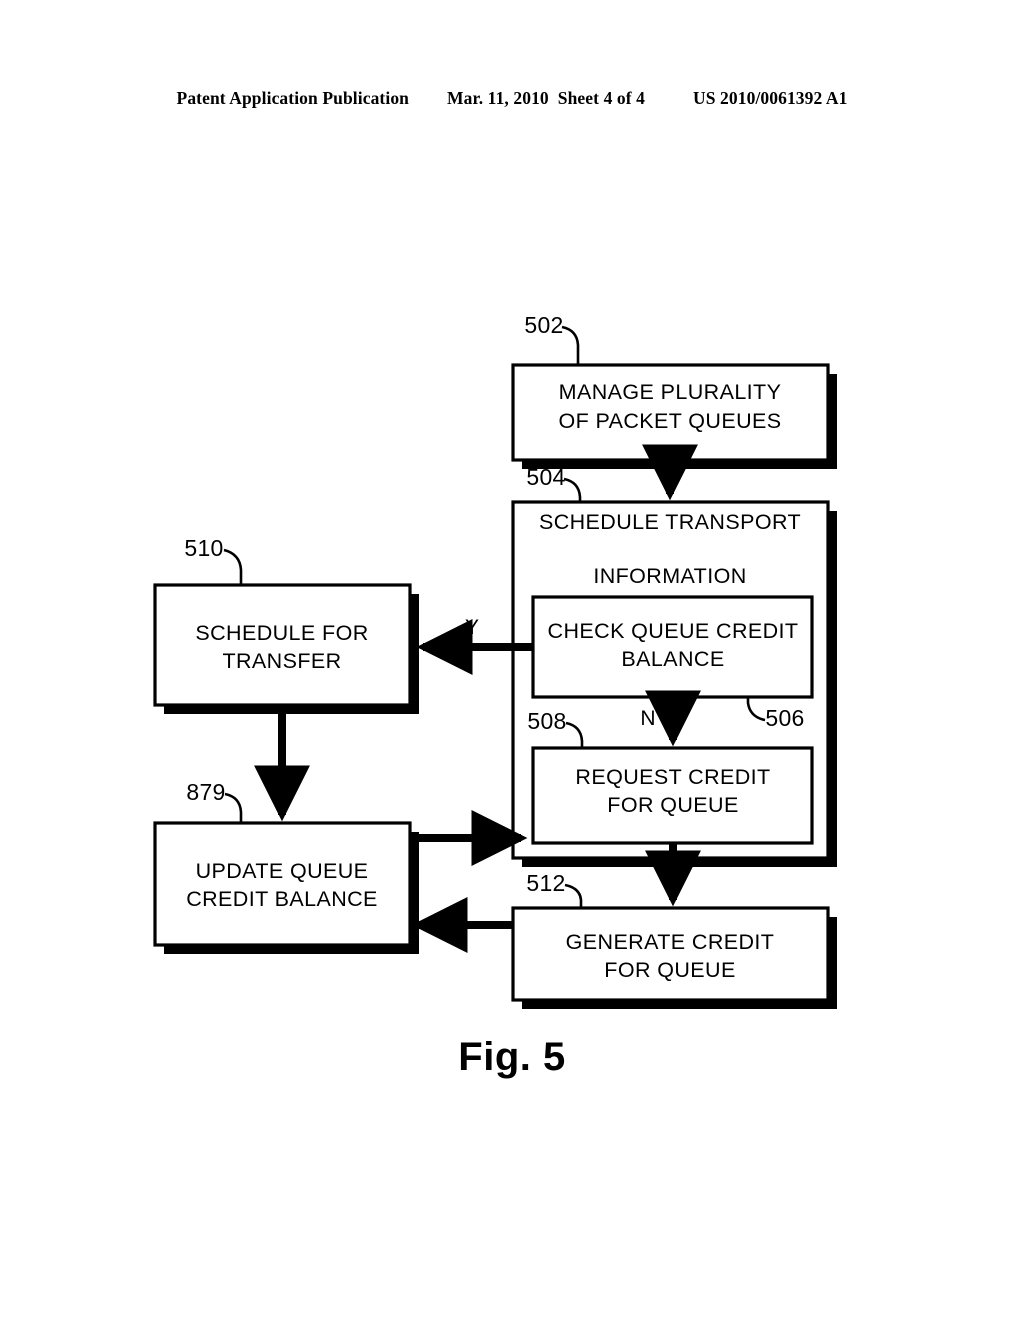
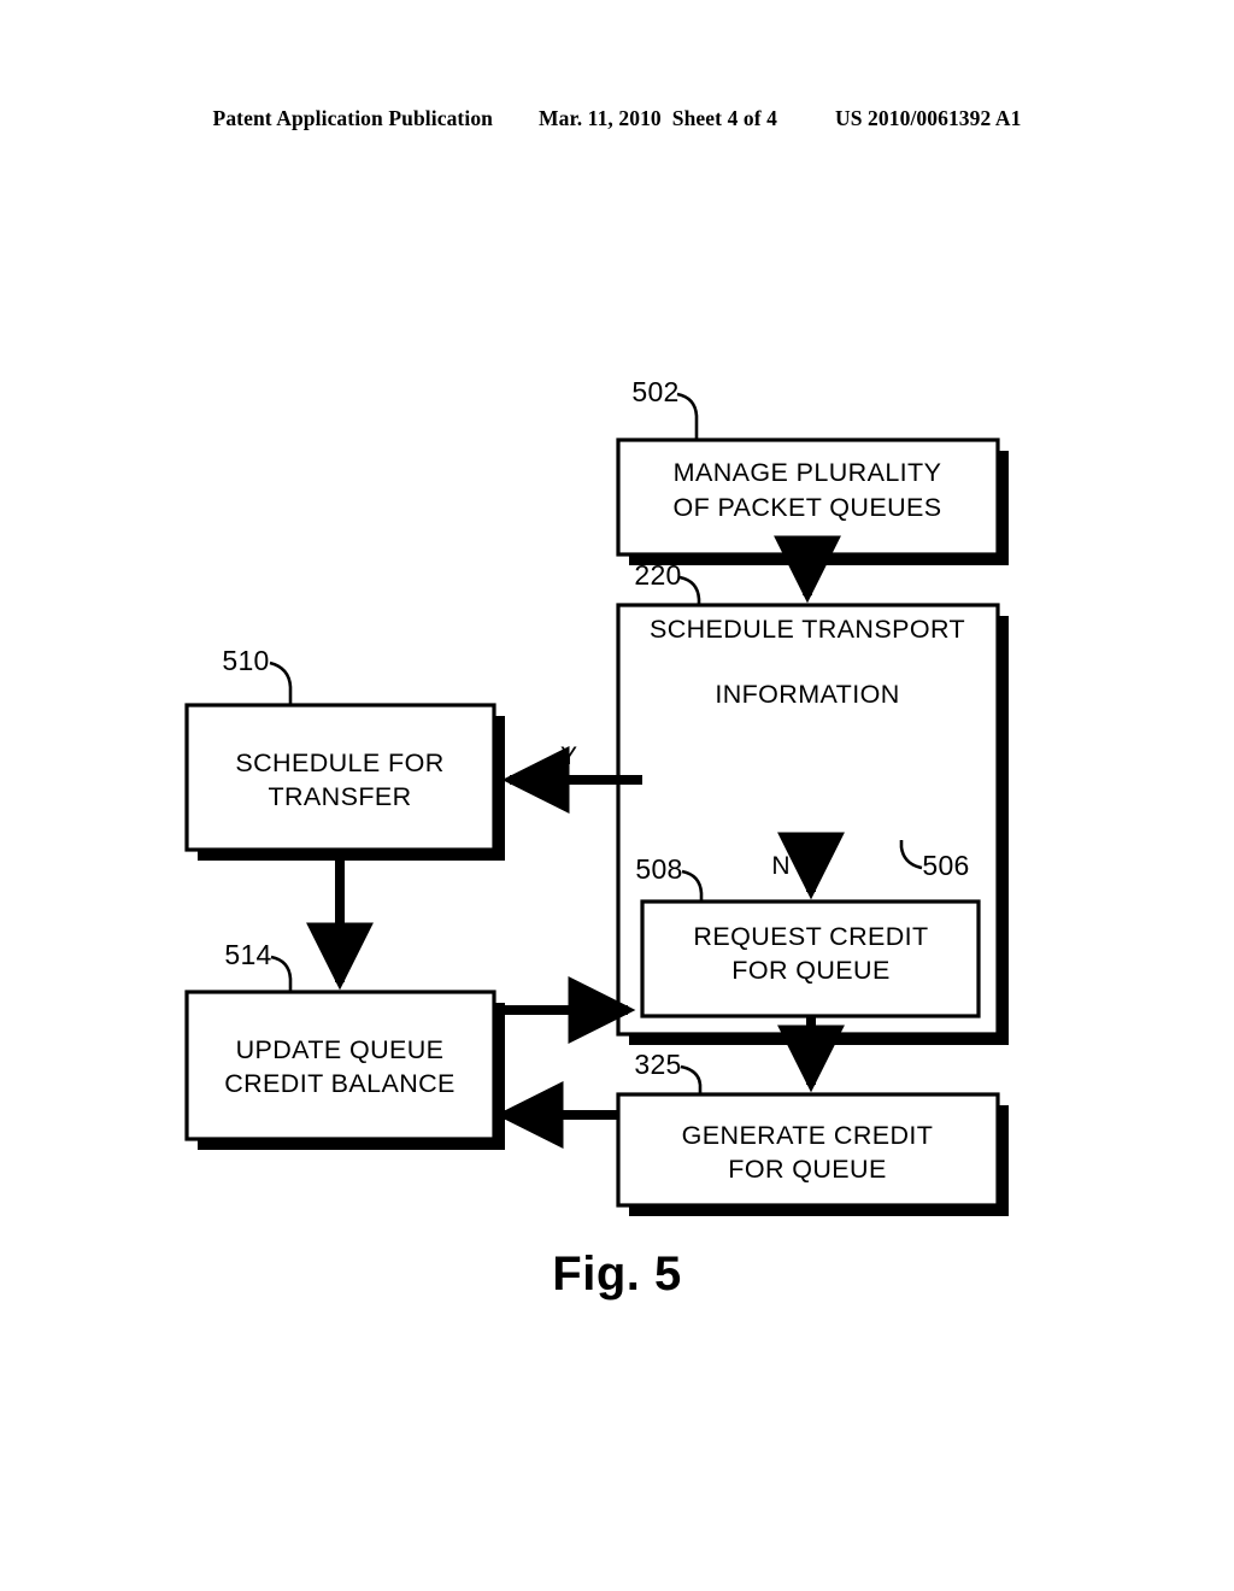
  Patent Application Publication
  Mar. 11, 2010
  Sheet 4 of 4
  US 2010/0061392 A1
  SCHEDULE TRANSPORT
  INFORMATION
  MANAGE PLURALITY
  OF PACKET QUEUES
- CHECK QUEUE CREDIT
- BALANCE
  REQUEST CREDIT
  FOR QUEUE
  SCHEDULE FOR
  TRANSFER
  UPDATE QUEUE
  CREDIT BALANCE
  GENERATE CREDIT
  FOR QUEUE
  Y
  N
  502
- 504
+ 220
  506
  508
  510
- 512
+ 325
- 879
+ 514
  Fig. 5
